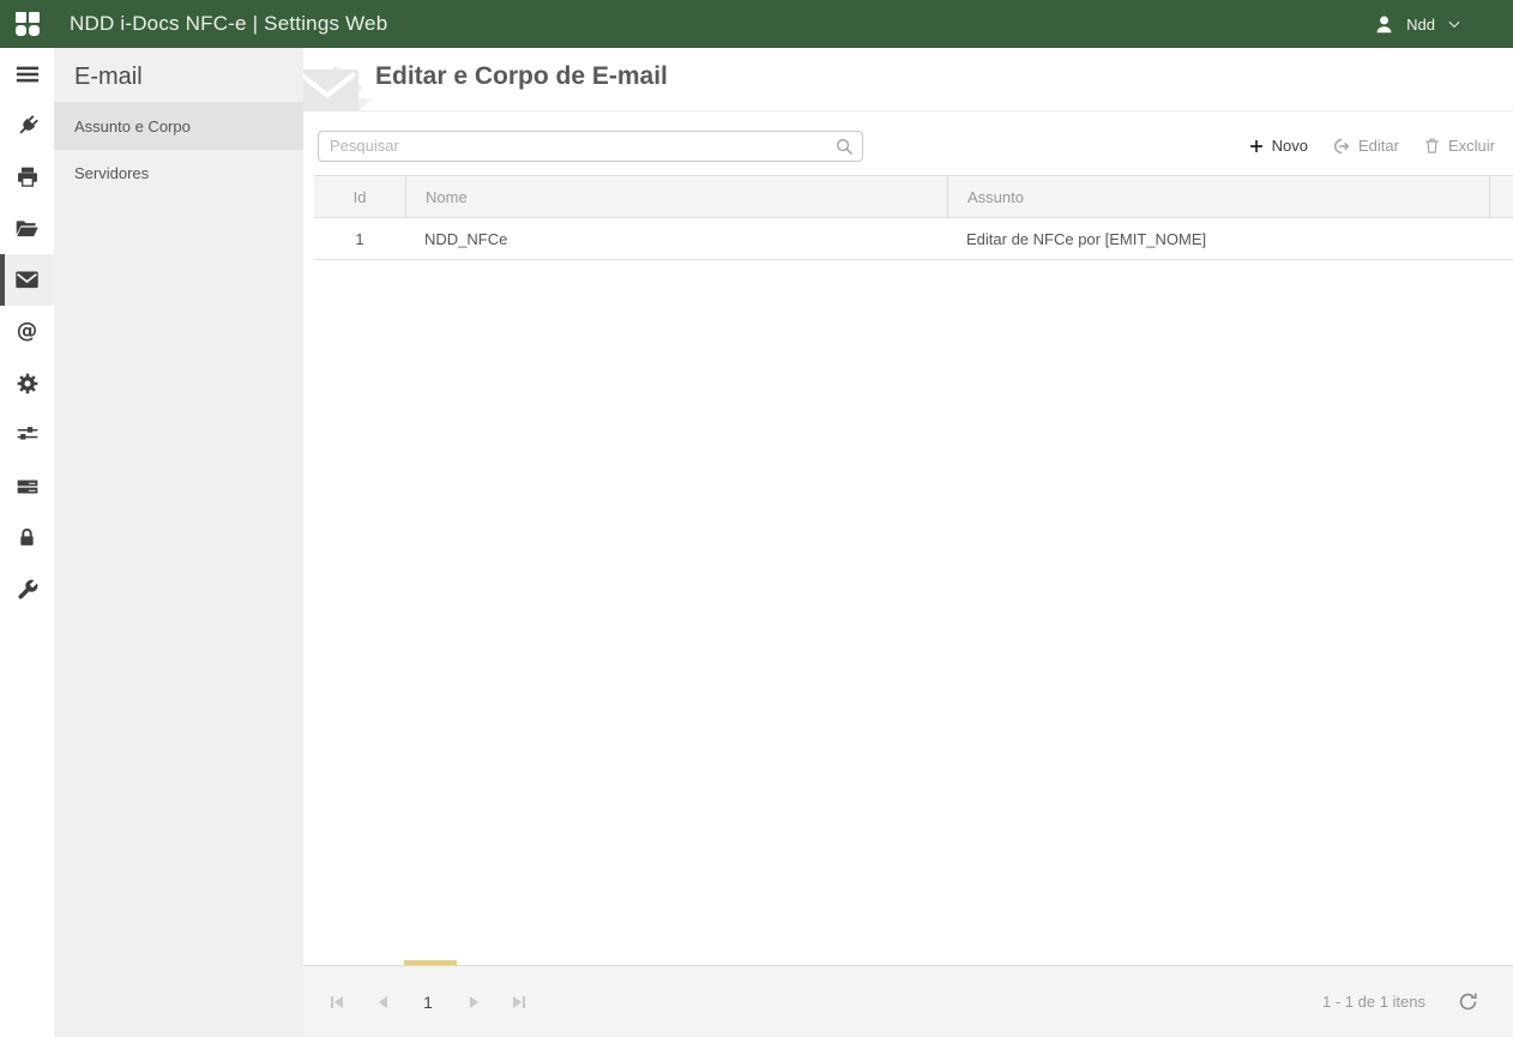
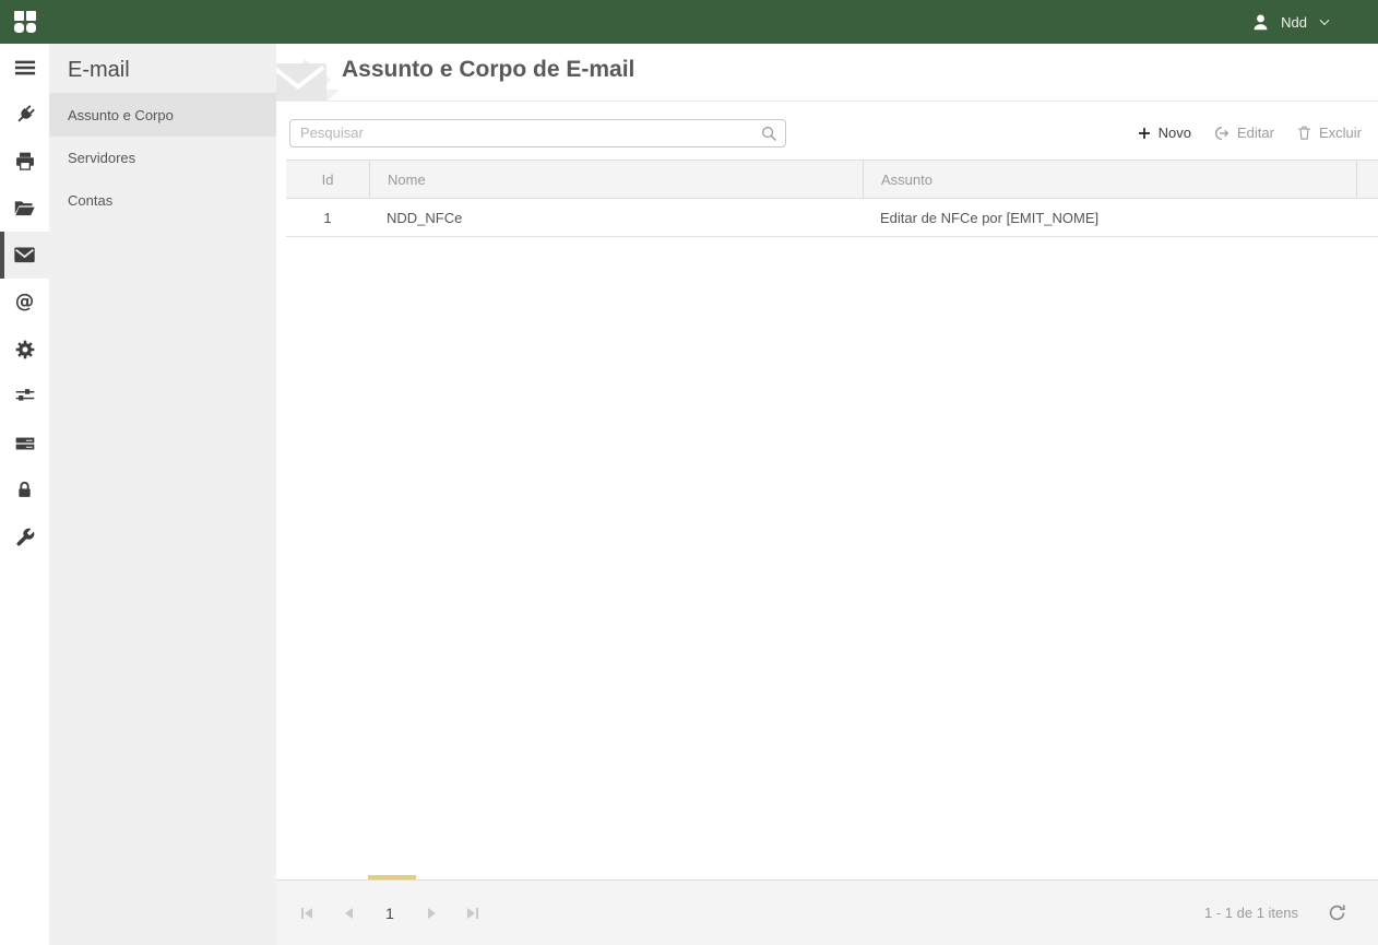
- NDD i-Docs NFC-e | Settings Web
  Ndd
  @
  E-mail
  Assunto e Corpo
  Servidores
+ Contas
- Editar e Corpo de E-mail
+ Assunto e Corpo de E-mail
  Pesquisar
  Novo
  Editar
  Excluir
  Id
  Nome
  Assunto
  1
  NDD_NFCe
  Editar de NFCe por [EMIT_NOME]
  1
  1 - 1 de 1 itens
